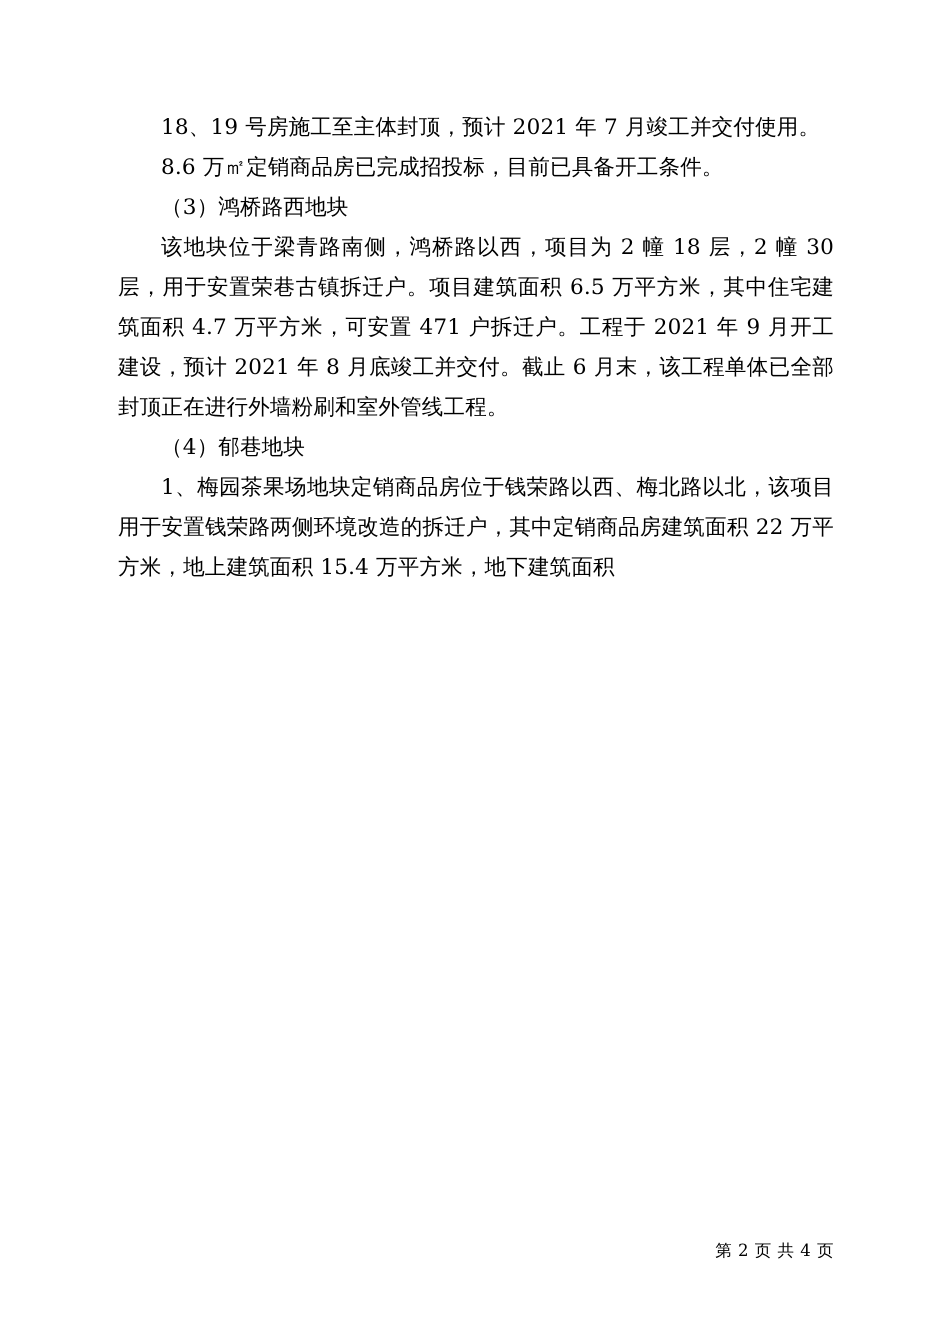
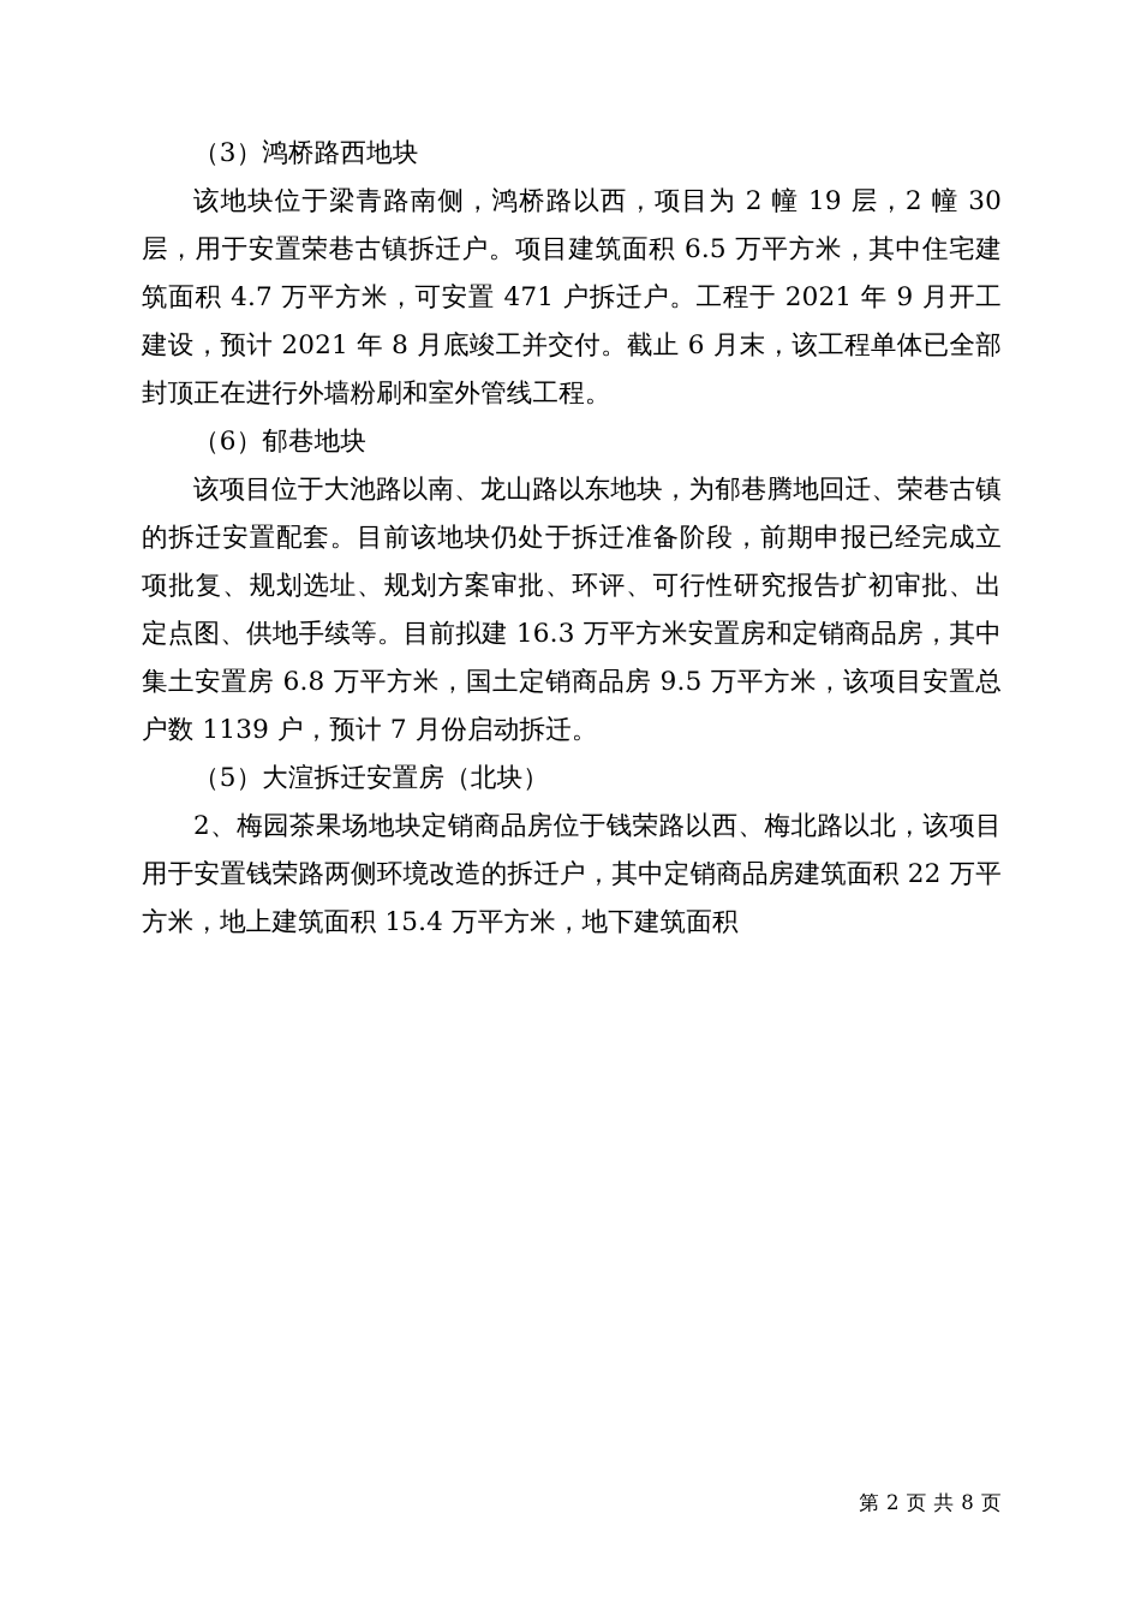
- 18、19 号房施工至主体封顶，预计 2021 年 7 月竣工并交付使用。
- 8.6 万㎡定销商品房已完成招投标，目前已具备开工条件。
  （3）鸿桥路西地块
- 该地块位于梁青路南侧，鸿桥路以西，项目为 2 幢 18 层，2 幢 30 层，用于安置荣巷古镇拆迁户。项目建筑面积 6.5 万平方米，其中住宅建筑面积 4.7 万平方米，可安置 471 户拆迁户。工程于 2021 年 9 月开工建设，预计 2021 年 8 月底竣工并交付。截止 6 月末，该工程单体已全部封顶正在进行外墙粉刷和室外管线工程。
+ 该地块位于梁青路南侧，鸿桥路以西，项目为 2 幢 19 层，2 幢 30 层，用于安置荣巷古镇拆迁户。项目建筑面积 6.5 万平方米，其中住宅建筑面积 4.7 万平方米，可安置 471 户拆迁户。工程于 2021 年 9 月开工建设，预计 2021 年 8 月底竣工并交付。截止 6 月末，该工程单体已全部封顶正在进行外墙粉刷和室外管线工程。
- （4）郁巷地块
+ （6）郁巷地块
+ 该项目位于大池路以南、龙山路以东地块，为郁巷腾地回迁、荣巷古镇的拆迁安置配套。目前该地块仍处于拆迁准备阶段，前期申报已经完成立项批复、规划选址、规划方案审批、环评、可行性研究报告扩初审批、出定点图、供地手续等。目前拟建 16.3 万平方米安置房和定销商品房，其中集土安置房 6.8 万平方米，国土定销商品房 9.5 万平方米，该项目安置总户数 1139 户，预计 7 月份启动拆迁。
+ （5）大渲拆迁安置房（北块）
- 1、梅园茶果场地块定销商品房位于钱荣路以西、梅北路以北，该项目用于安置钱荣路两侧环境改造的拆迁户，其中定销商品房建筑面积 22 万平方米，地上建筑面积 15.4 万平方米，地下建筑面积
+ 2、梅园茶果场地块定销商品房位于钱荣路以西、梅北路以北，该项目用于安置钱荣路两侧环境改造的拆迁户，其中定销商品房建筑面积 22 万平方米，地上建筑面积 15.4 万平方米，地下建筑面积
- 第 2 页 共 4 页
+ 第 2 页 共 8 页
